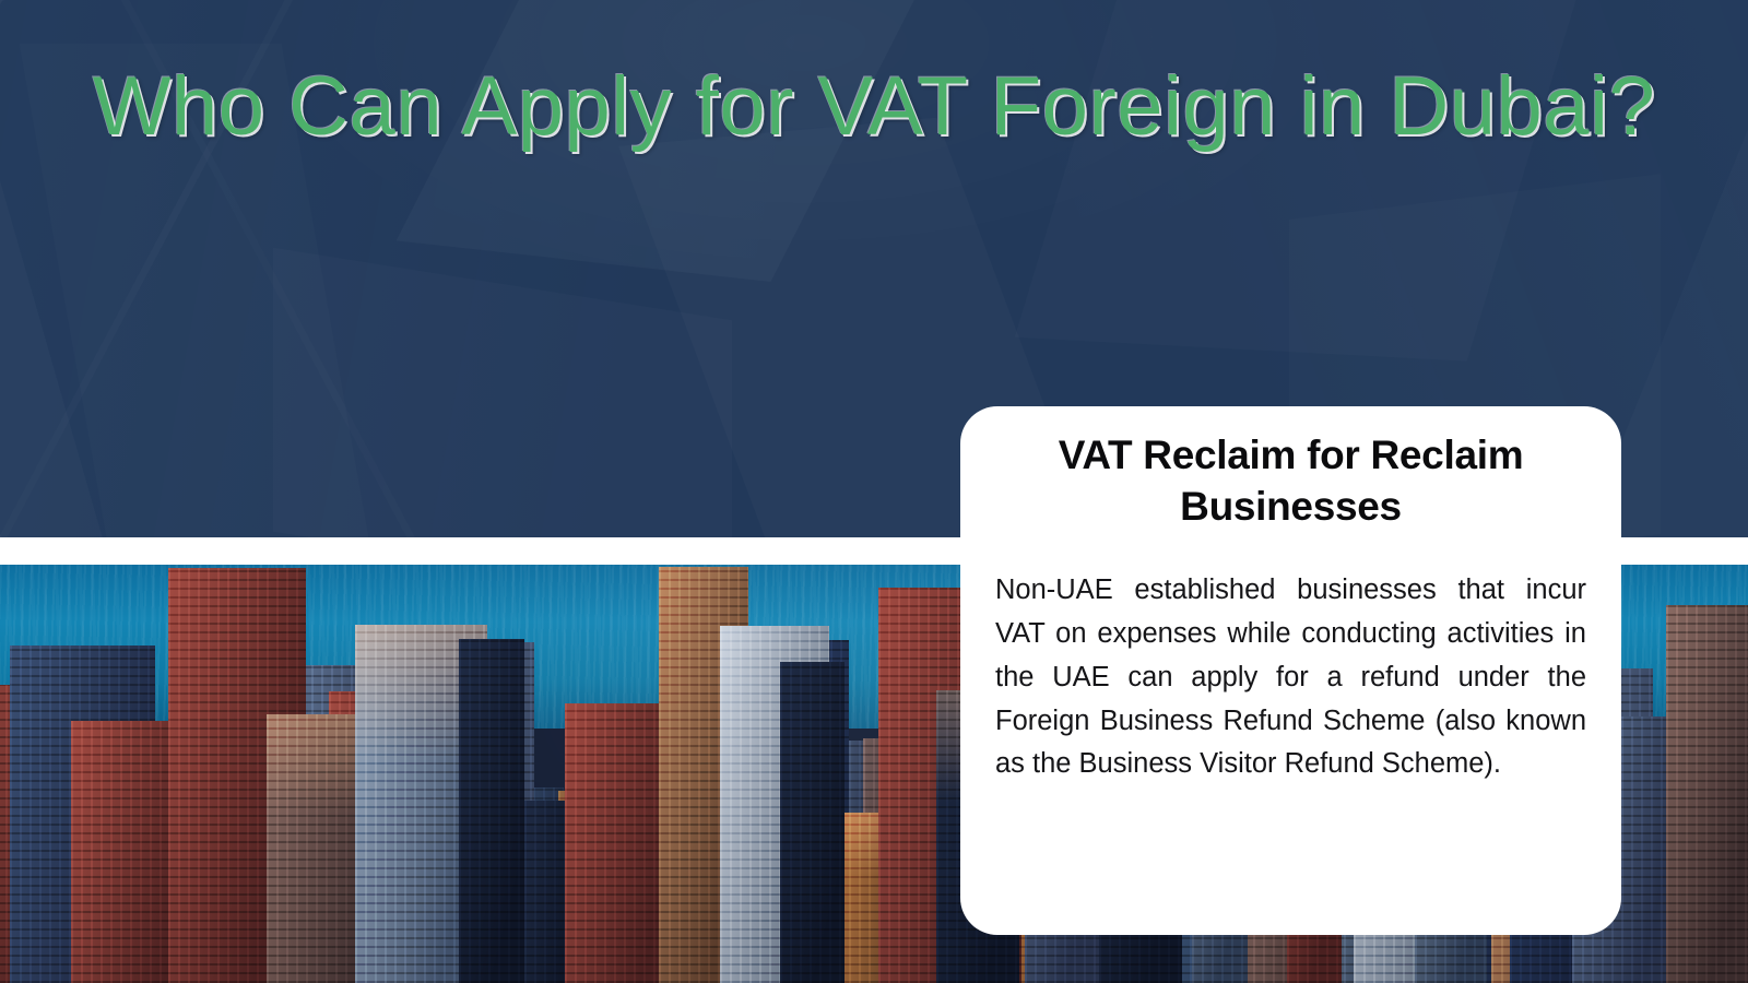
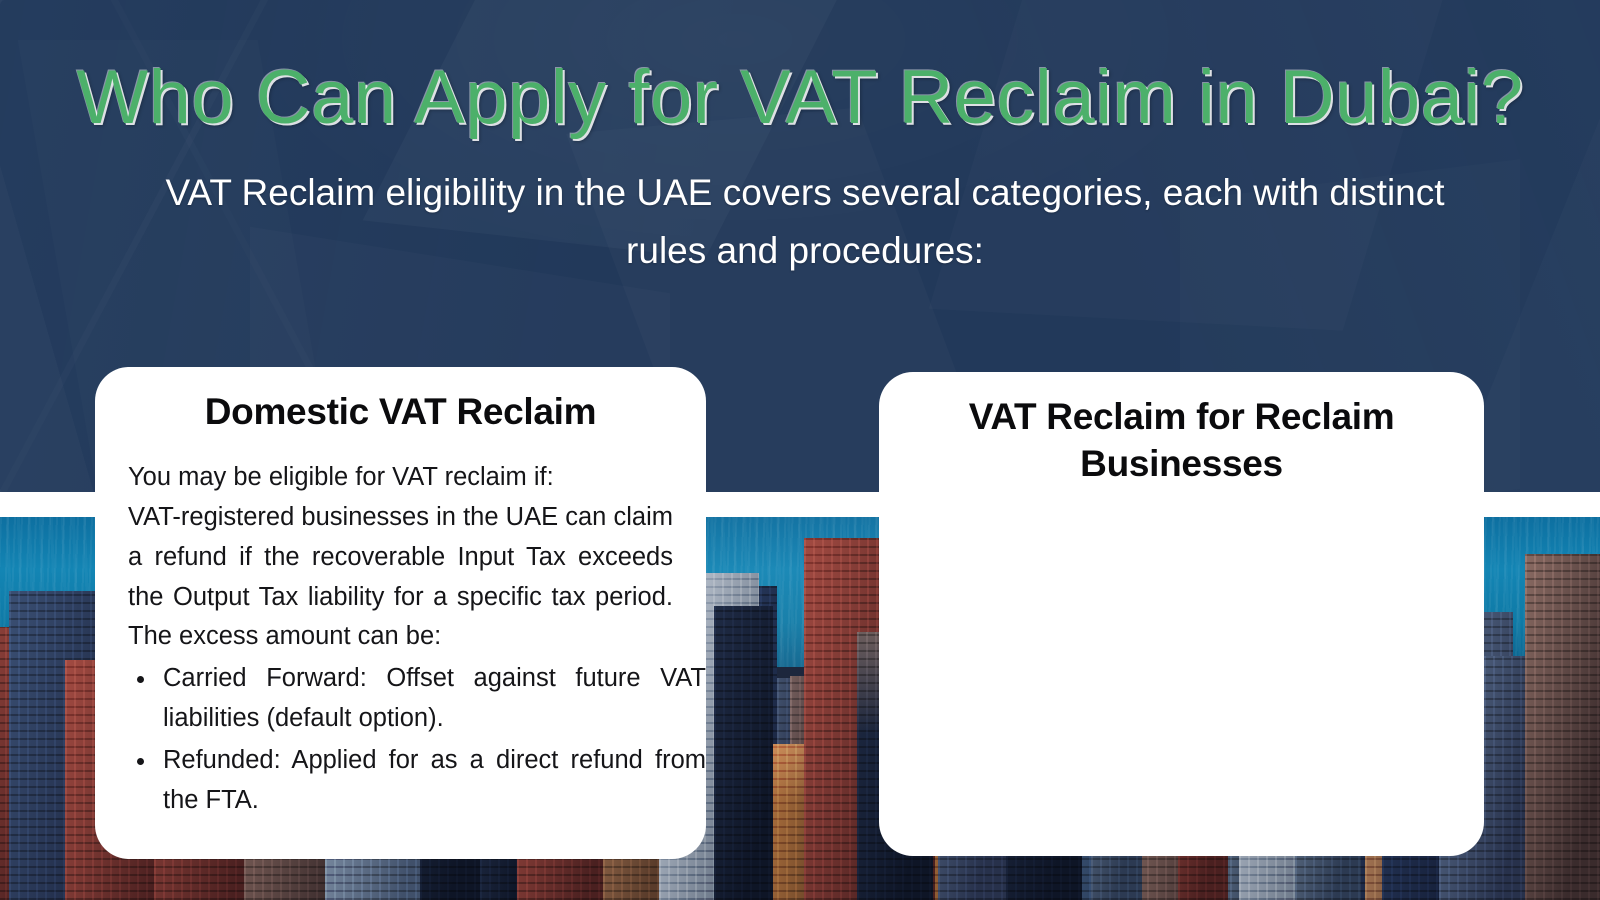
- Who Can Apply for VAT Foreign in Dubai?
+ Who Can Apply for VAT Reclaim in Dubai?
+ VAT Reclaim eligibility in the UAE covers several categories, each with distinct rules and procedures:
+ Domestic VAT Reclaim
+ You may be eligible for VAT reclaim if:
+ VAT-registered businesses in the UAE can claim a refund if the recoverable Input Tax exceeds the Output Tax liability for a specific tax period. The excess amount can be:
+ Carried Forward: Offset against future VAT liabilities (default option).
+ Refunded: Applied for as a direct refund from the FTA.
  VAT Reclaim for Reclaim Businesses
- Non-UAE established businesses that incur VAT on expenses while conducting activities in the UAE can apply for a refund under the Foreign Business Refund Scheme (also known as the Business Visitor Refund Scheme).
